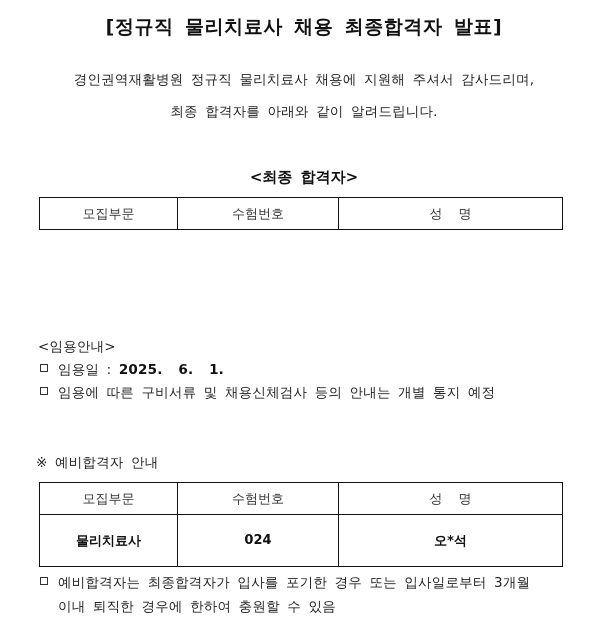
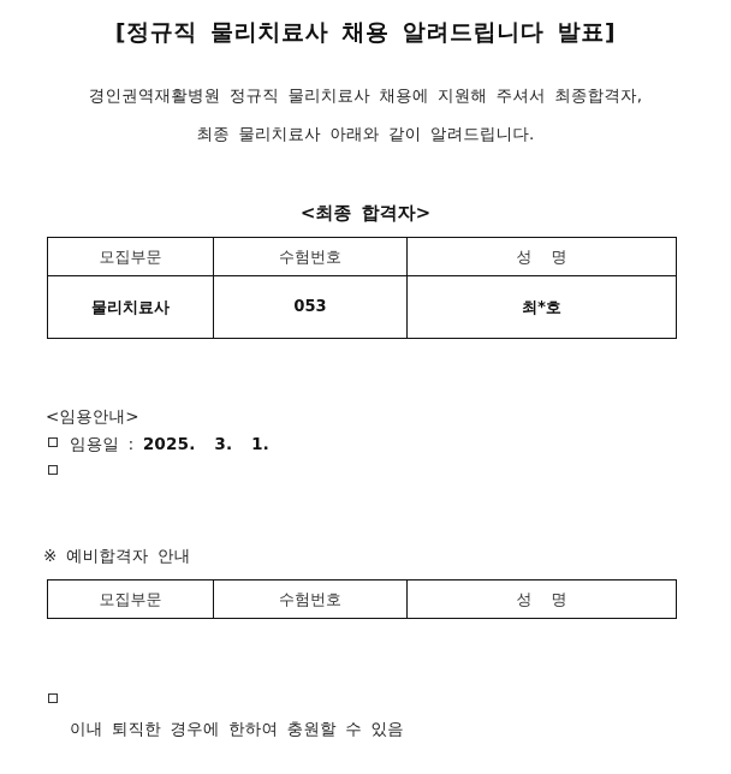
- [정규직 물리치료사 채용 최종합격자 발표]
+ [정규직 물리치료사 채용 알려드립니다 발표]
- 경인권역재활병원 정규직 물리치료사 채용에 지원해 주셔서 감사드리며,
+ 경인권역재활병원 정규직 물리치료사 채용에 지원해 주셔서 최종합격자,
- 최종 합격자를 아래와 같이 알려드립니다.
+ 최종 물리치료사 아래와 같이 알려드립니다.
  <최종 합격자>
  모집부문	수험번호	성 명
+ 물리치료사	053	최*호
  <임용안내>
- 임용일 : 2025. 6. 1.
+ 임용일 : 2025. 3. 1.
- 임용에 따른 구비서류 및 채용신체검사 등의 안내는 개별 통지 예정
  ※ 예비합격자 안내
  모집부문	수험번호	성 명
- 물리치료사	024	오*석
- 예비합격자는 최종합격자가 입사를 포기한 경우 또는 입사일로부터 3개월
  이내 퇴직한 경우에 한하여 충원할 수 있음
